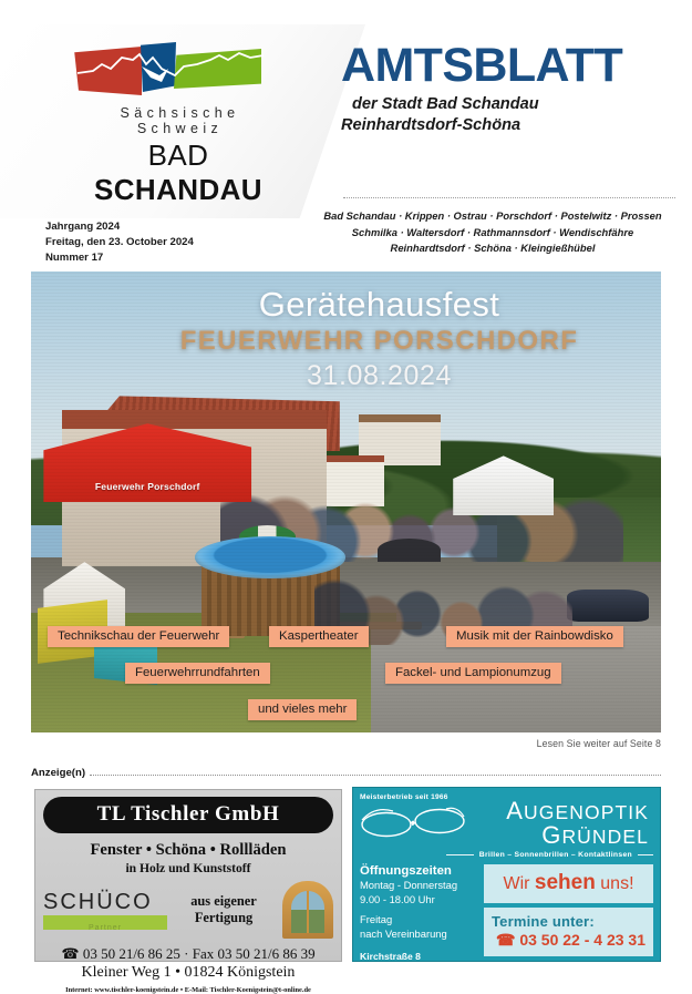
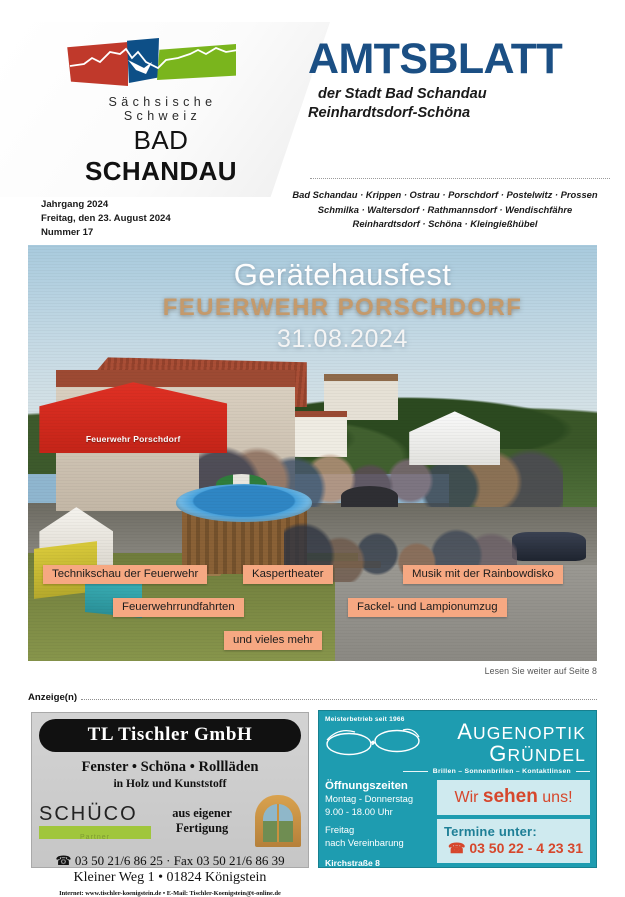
  Sächsische Schweiz
  BAD SCHANDAU
  AMTSBLATT
  der Stadt Bad Schandau
  Reinhardtsdorf-Schöna
  Bad Schandau · Krippen · Ostrau · Porschdorf · Postelwitz · Prossen
  Schmilka · Waltersdorf · Rathmannsdorf · Wendischfähre
  Reinhardtsdorf · Schöna · Kleingießhübel
  Jahrgang 2024
- Freitag, den 23. October 2024
+ Freitag, den 23. August 2024
  Nummer 17
  Gerätehausfest
  FEUERWEHR PORSCHDORF
  31.08.2024
  Technikschau der Feuerwehr
  Kaspertheater
  Musik mit der Rainbowdisko
  Feuerwehrrundfahrten
  Fackel- und Lampionumzug
  und vieles mehr
  Lesen Sie weiter auf Seite 8
  Anzeige(n)
  TL Tischler GmbH
  Fenster • Schöna • Rollläden
  in Holz und Kunststoff
  SCHÜCO
  aus eigener Fertigung
  ☎ 03 50 21/6 86 25 · Fax 03 50 21/6 86 39
  Kleiner Weg 1 • 01824 Königstein
  AUGENOPTIK
  GRÜNDEL
  Öffnungszeiten
  Montag - Donnerstag
  9.00 - 18.00 Uhr
  Freitag
  nach Vereinbarung
  Kirchstraße 8
  Wir sehen uns!
  Termine unter:
  ☎ 03 50 22 - 4 23 31
